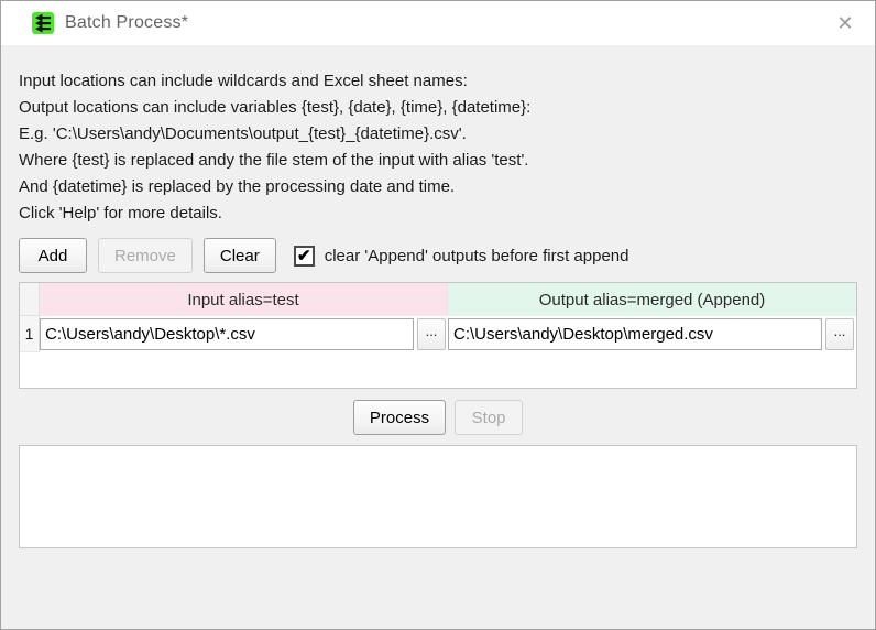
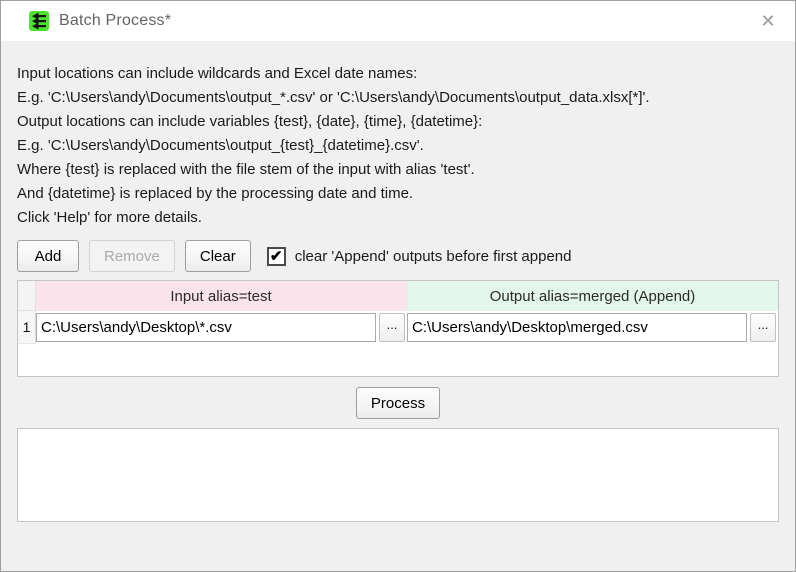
  Batch Process*
  ✕
- Input locations can include wildcards and Excel sheet names:
+ Input locations can include wildcards and Excel date names:
+ E.g. 'C:\Users\andy\Documents\output_*.csv' or 'C:\Users\andy\Documents\output_data.xlsx[*]'.
  Output locations can include variables {test}, {date}, {time}, {datetime}:
  E.g. 'C:\Users\andy\Documents\output_{test}_{datetime}.csv'.
- Where {test} is replaced andy the file stem of the input with alias 'test'.
+ Where {test} is replaced with the file stem of the input with alias 'test'.
  And {datetime} is replaced by the processing date and time.
  Click 'Help' for more details.
  Add
  Remove
  Clear
  ✔
  clear 'Append' outputs before first append
  Input alias=test
  Output alias=merged (Append)
  1
  C:\Users\andy\Desktop\*.csv
  ...
  C:\Users\andy\Desktop\merged.csv
  ...
  Process
- Stop
